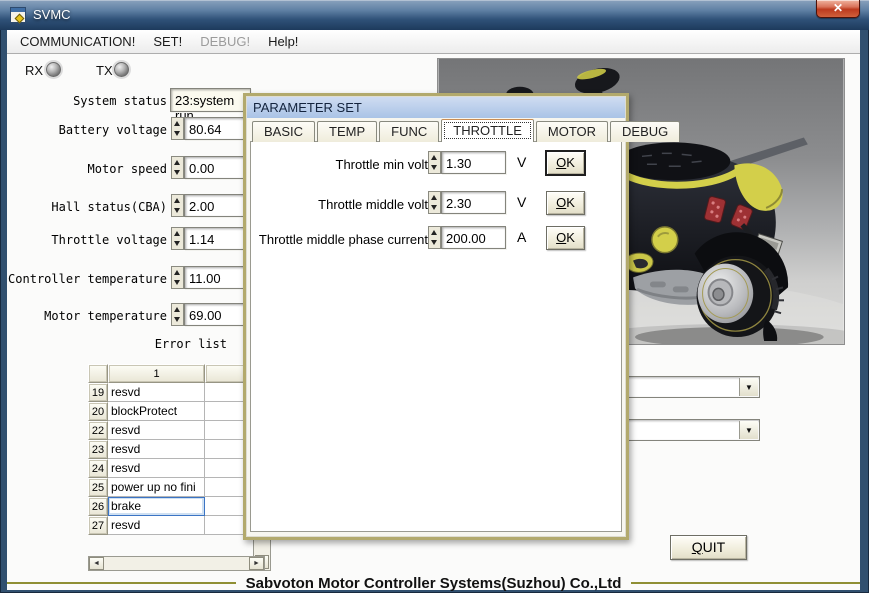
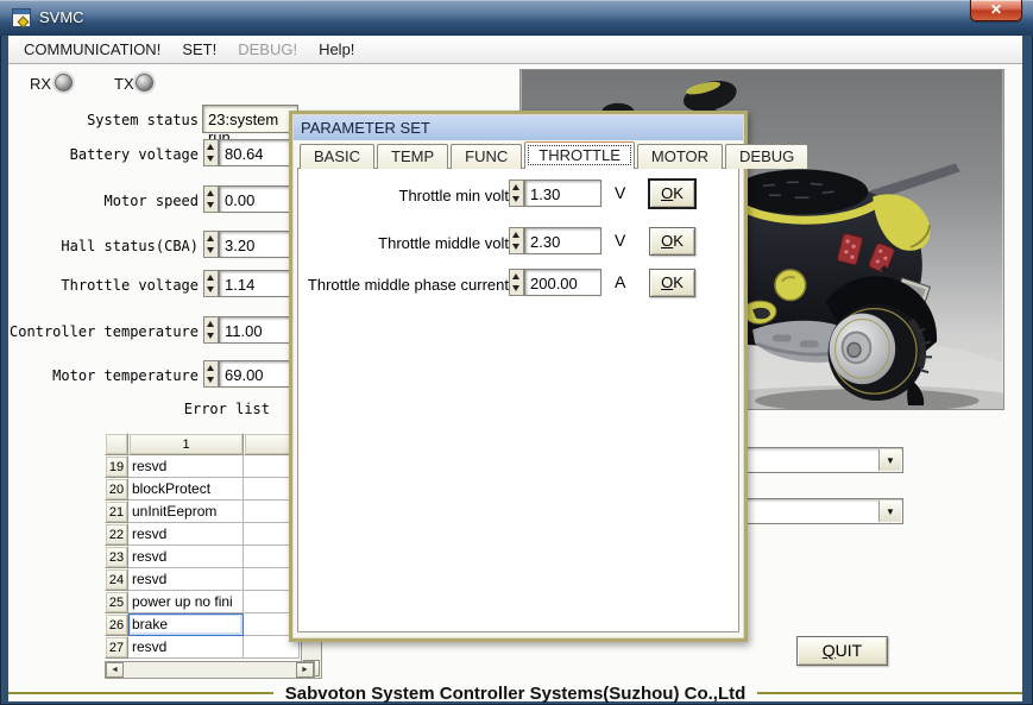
  SVMC
  ✕
  COMMUNICATION!
  SET!
  DEBUG!
  Help!
  RX
  TX
  System status
  23:system run
  Battery voltage
  80.64
  Motor speed
  0.00
  Hall status(CBA)
- 2.00
+ 3.20
  Throttle voltage
  1.14
  Controller temperature
  11.00
  Motor temperature
  69.00
  Error list
  1
  19
  resvd
  20
  blockProtect
+ 21
+ unInitEeprom
  22
  resvd
  23
  resvd
  24
  resvd
  25
  power up no fini
  26
  brake
  27
  resvd
  ▼
  ▼
  QUIT
- Sabvoton Motor Controller Systems(Suzhou) Co.,Ltd
+ Sabvoton System Controller Systems(Suzhou) Co.,Ltd
  PARAMETER SET
  BASIC
  TEMP
  FUNC
  THROTTLE
  MOTOR
  DEBUG
  Throttle min volt
  1.30
  V
  OK
  Throttle middle volt
  2.30
  V
  OK
  Throttle middle phase current
  200.00
  A
  OK
